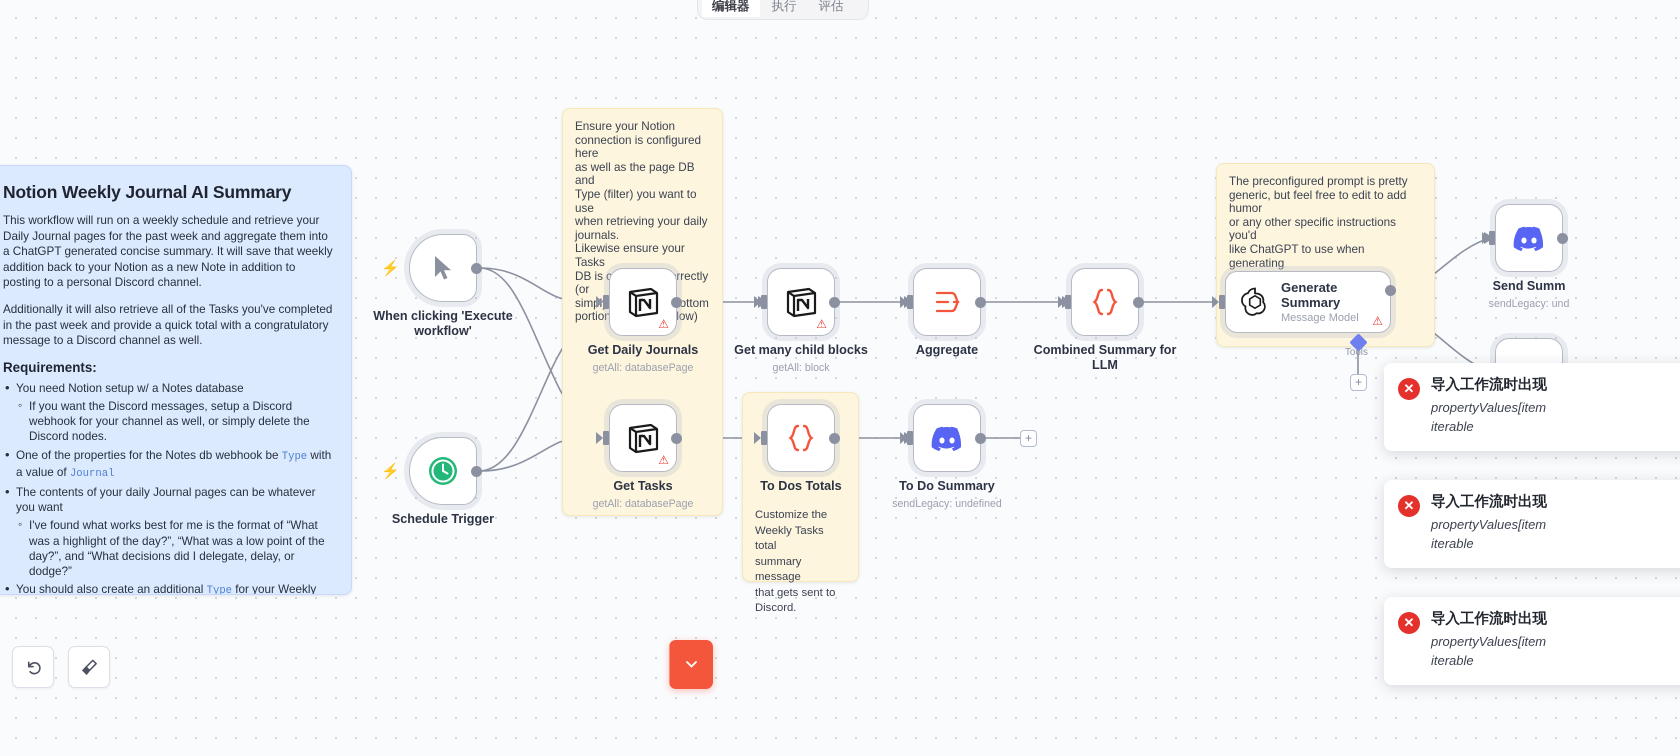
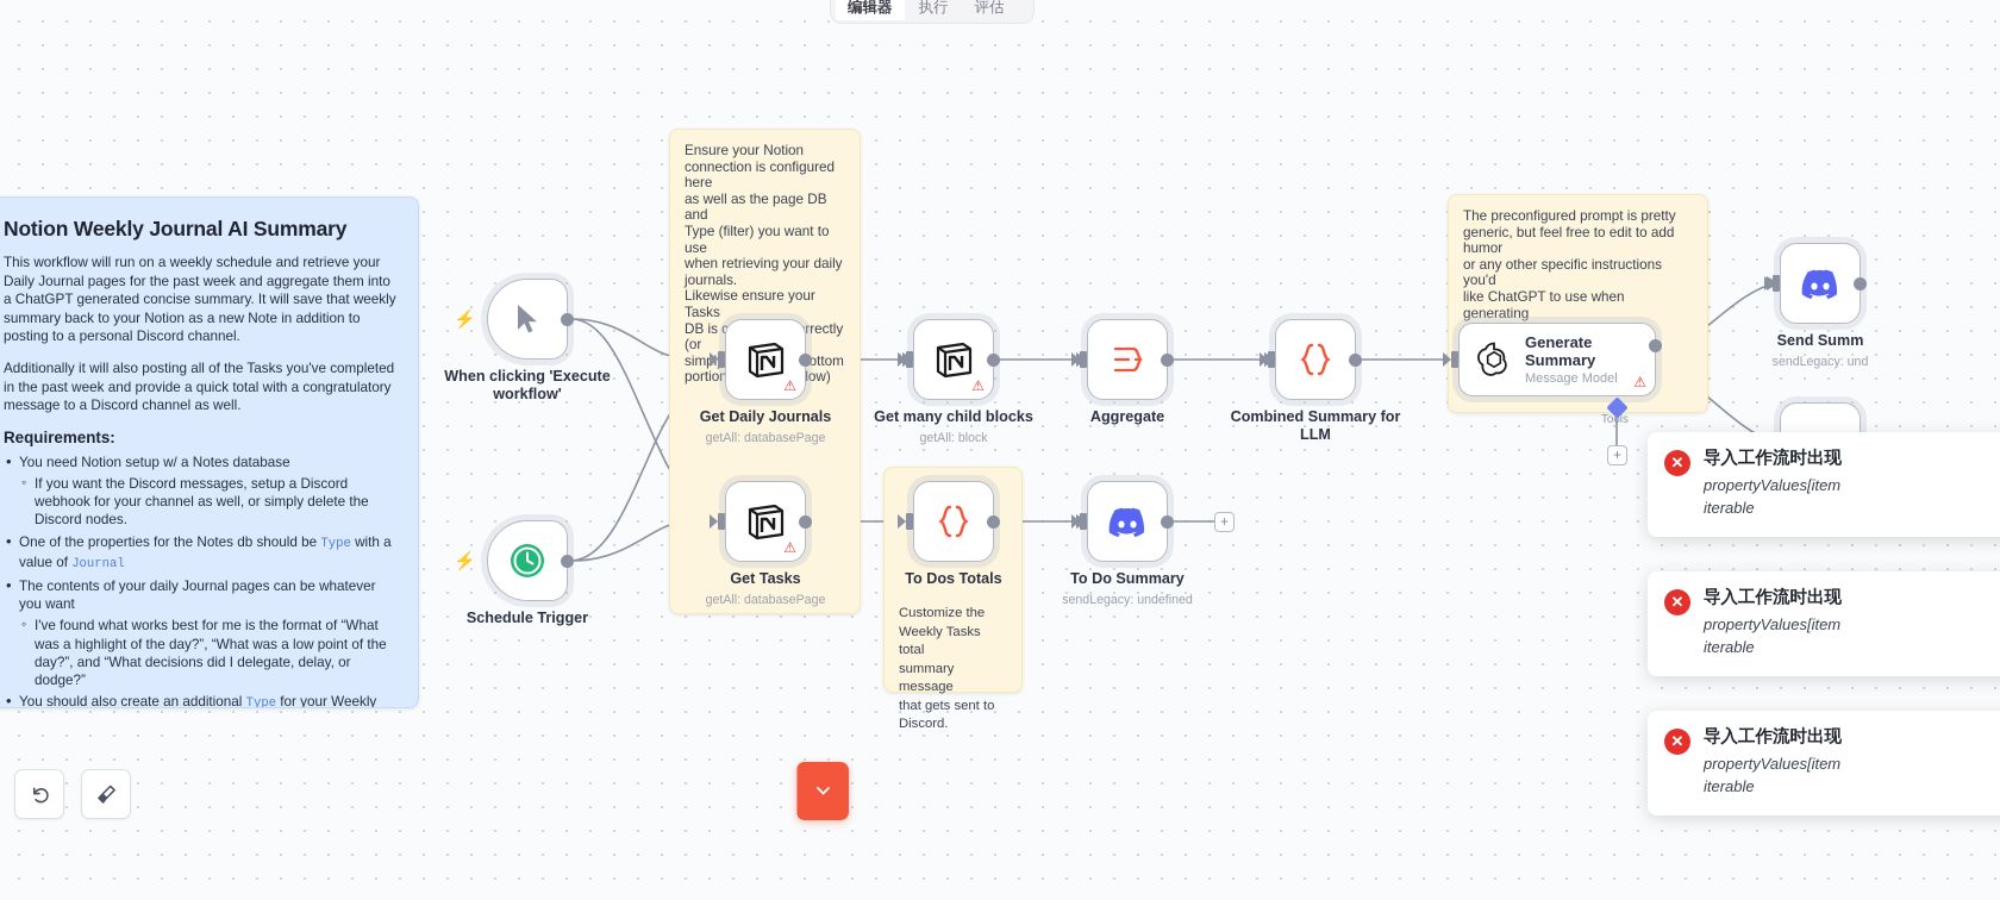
  编辑器
  执行
  评估
  Notion Weekly Journal AI Summary
- This workflow will run on a weekly schedule and retrieve your Daily Journal pages for the past week and aggregate them into a ChatGPT generated concise summary. It will save that weekly addition back to your Notion as a new Note in addition to posting to a personal Discord channel.
+ This workflow will run on a weekly schedule and retrieve your Daily Journal pages for the past week and aggregate them into a ChatGPT generated concise summary. It will save that weekly summary back to your Notion as a new Note in addition to posting to a personal Discord channel.
- Additionally it will also retrieve all of the Tasks you've completed in the past week and provide a quick total with a congratulatory message to a Discord channel as well.
+ Additionally it will also posting all of the Tasks you've completed in the past week and provide a quick total with a congratulatory message to a Discord channel as well.
  Requirements:
  You need Notion setup w/ a Notes database
  If you want the Discord messages, setup a Discord webhook for your channel as well, or simply delete the Discord nodes.
- One of the properties for the Notes db webhook be Type with a value of Journal
+ One of the properties for the Notes db should be Type with a value of Journal
  The contents of your daily Journal pages can be whatever you want
  I've found what works best for me is the format of “What was a highlight of the day?”, “What was a low point of the day?”, and “What decisions did I delegate, delay, or dodge?”
  Ensure your Notion
  connection is configured here
  as well as the page DB and
  Type (filter) you want to use
  when retrieving your daily
  journals.
  Likewise ensure your Tasks
  Customize the
  Weekly Tasks total
  summary message
  that gets sent to
  Discord.
  The preconfigured prompt is pretty
  generic, but feel free to edit to add humor
  or any other specific instructions you'd
  like ChatGPT to use when generating
  ⚡
  When clicking 'Execute
  workflow'
  ⚡
  Schedule Trigger
  ⚠
  Get Daily Journals
  getAll: databasePage
  ⚠
  Get many child blocks
  getAll: block
  Aggregate
  Combined Summary for
  LLM
  Generate
  Summary
  Message Model
  ⚠
  Tools
  +
  ⚠
  Get Tasks
  getAll: databasePage
  To Dos Totals
  To Do Summary
  sendLegacy: undefined
  +
  Send Summ
  sendLegacy: und
  ✕
  导入工作流时出现
  propertyValues[item
  iterable
  ✕
  导入工作流时出现
  propertyValues[item
  iterable
  ✕
  导入工作流时出现
  propertyValues[item
  iterable
